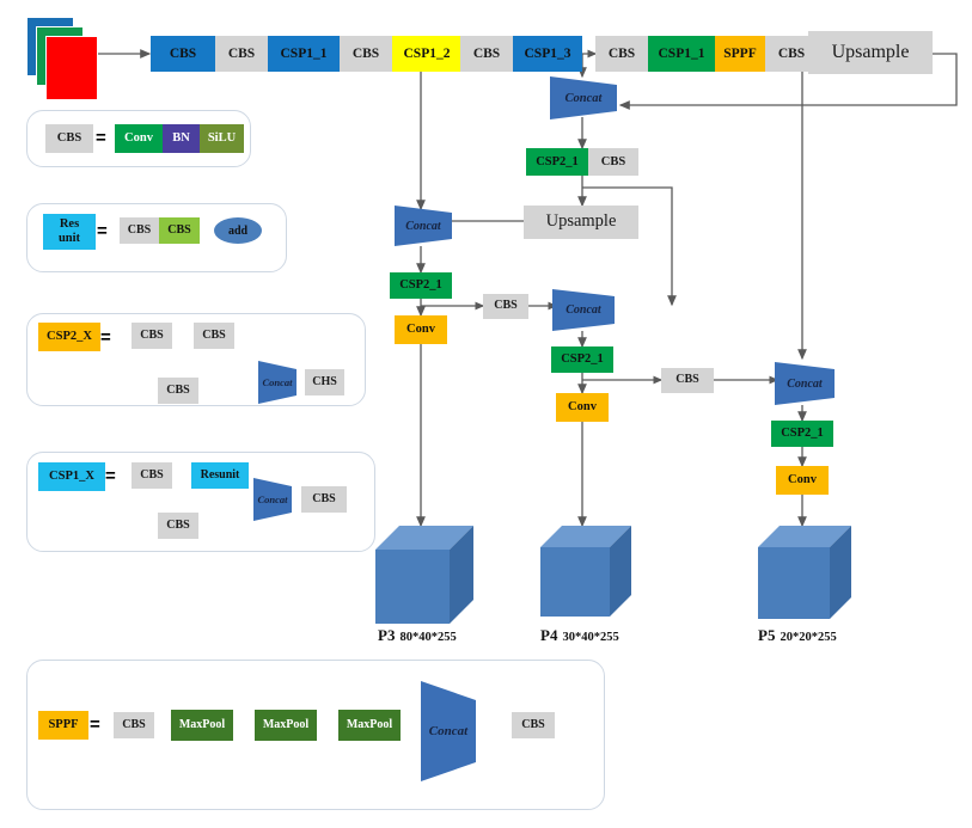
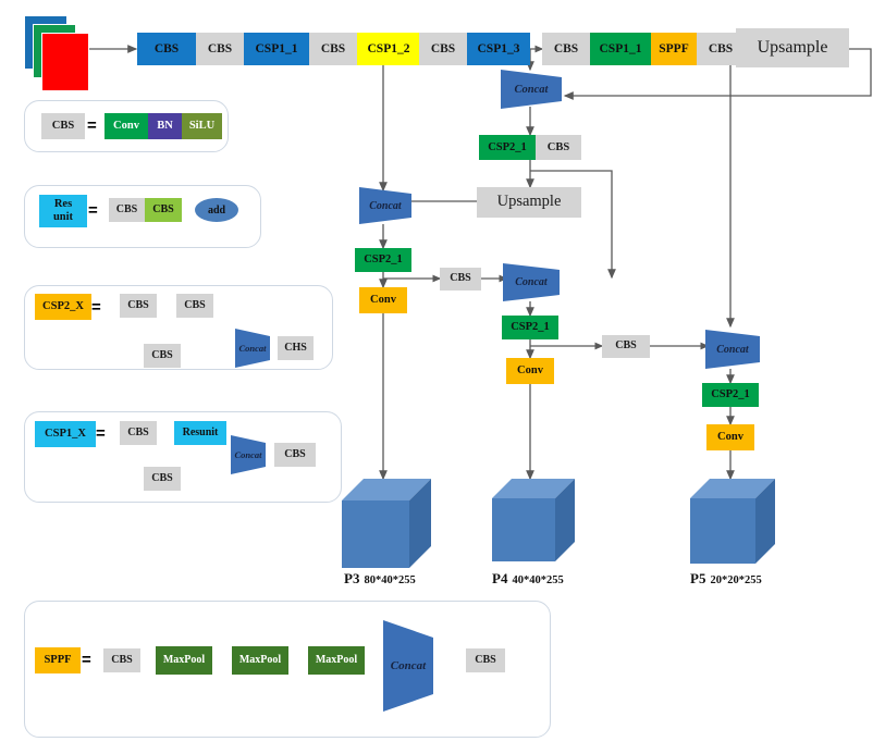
  CBS
  CBS
  CSP1_1
  CBS
  CSP1_2
  CBS
  CSP1_3
  CBS
  CSP1_1
  SPPF
  CBS
  Upsample
  Concat
  CSP2_1
  CBS
  Upsample
  Concat
  CSP2_1
  CBS
  Conv
  Concat
  CSP2_1
  CBS
  Conv
  Concat
  CSP2_1
  Conv
  P3 80*40*255
- P4 30*40*255
+ P4 40*40*255
  P5 20*20*255
  CBS
  =
  Conv
  BN
  SiLU
  Res
  unit
  =
  CBS
  CBS
  add
  CSP2_X
  =
  CBS
  CBS
  CBS
  Concat
  CHS
  CSP1_X
  =
  CBS
  Resunit
  CBS
  Concat
  CBS
  SPPF
  =
  CBS
  MaxPool
  MaxPool
  MaxPool
  Concat
  CBS
